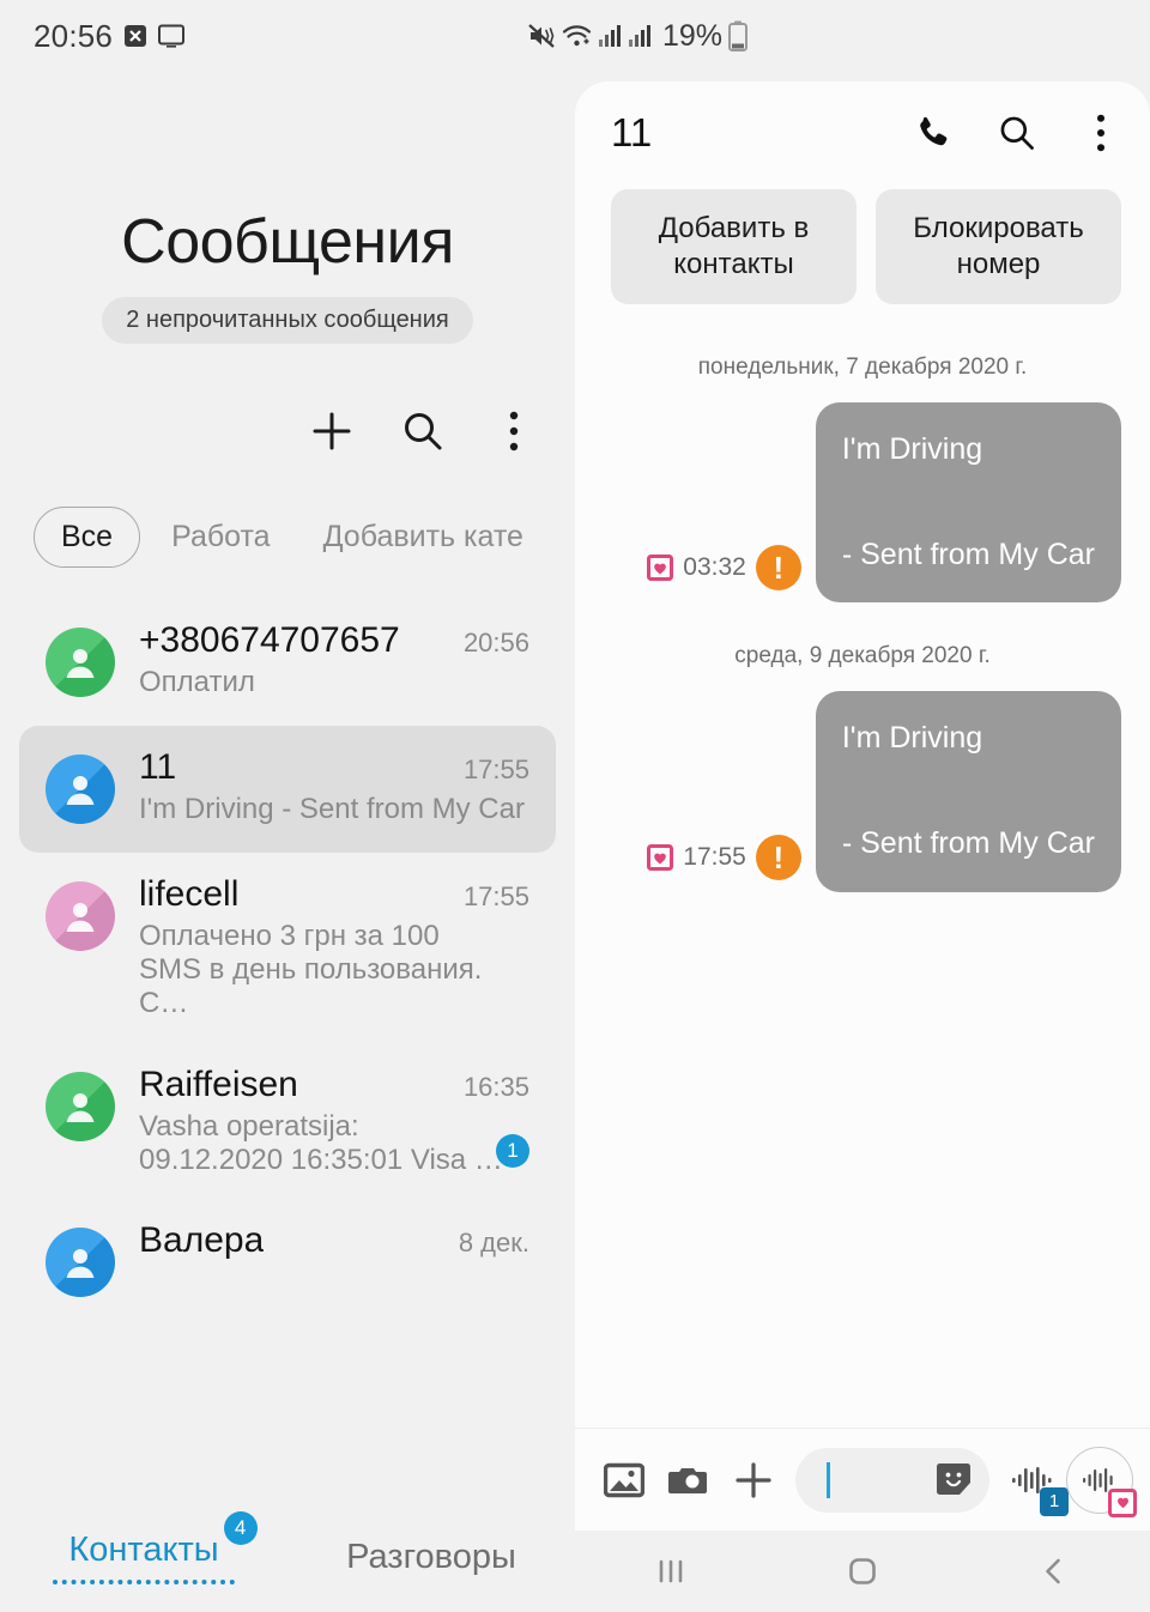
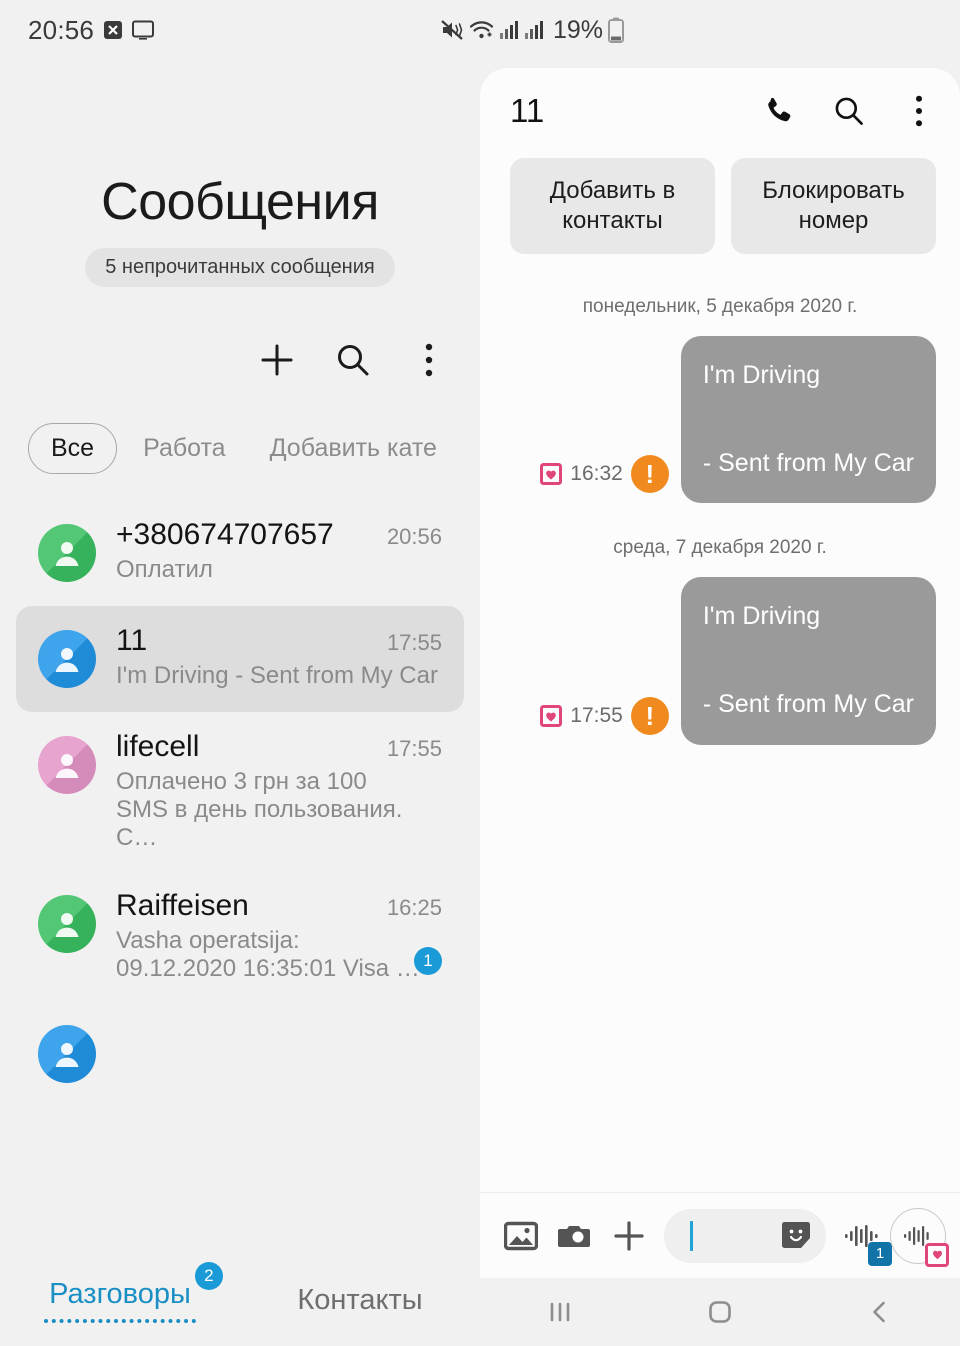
  20:56
  19%
  Сообщения
- 2 непрочитанных сообщения
+ 5 непрочитанных сообщения
  Все
  Работа
  Добавить кате
  +380674707657
  20:56
  Оплатил
  11
  17:55
  I'm Driving - Sent from My Car
  lifecell
  17:55
  Оплачено 3 грн за 100
  SMS в день пользования. С…
  Raiffeisen
- 16:35
+ 16:25
  Vasha operatsija:
  09.12.2020 16:35:01 Visa …
  1
- Валера
- 8 дек.
- Контакты
+ Разговоры
- 4
+ 2
- Разговоры
+ Контакты
  11
  Добавить в контакты
  Блокировать номер
- понедельник, 7 декабря 2020 г.
+ понедельник, 5 декабря 2020 г.
- 03:32
+ 16:32
  !
  I'm Driving
  - Sent from My Car
- среда, 9 декабря 2020 г.
+ среда, 7 декабря 2020 г.
  17:55
  !
  I'm Driving
  - Sent from My Car
  1
